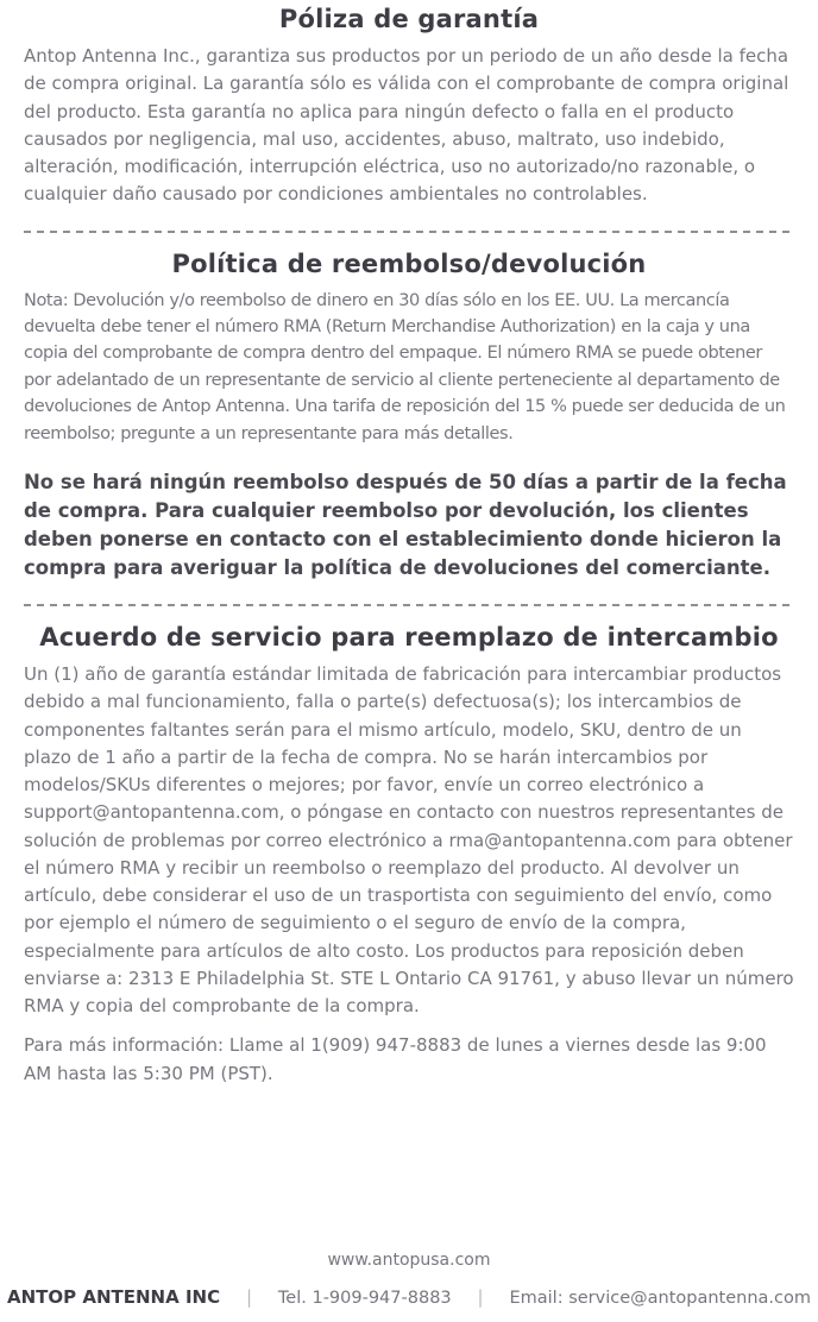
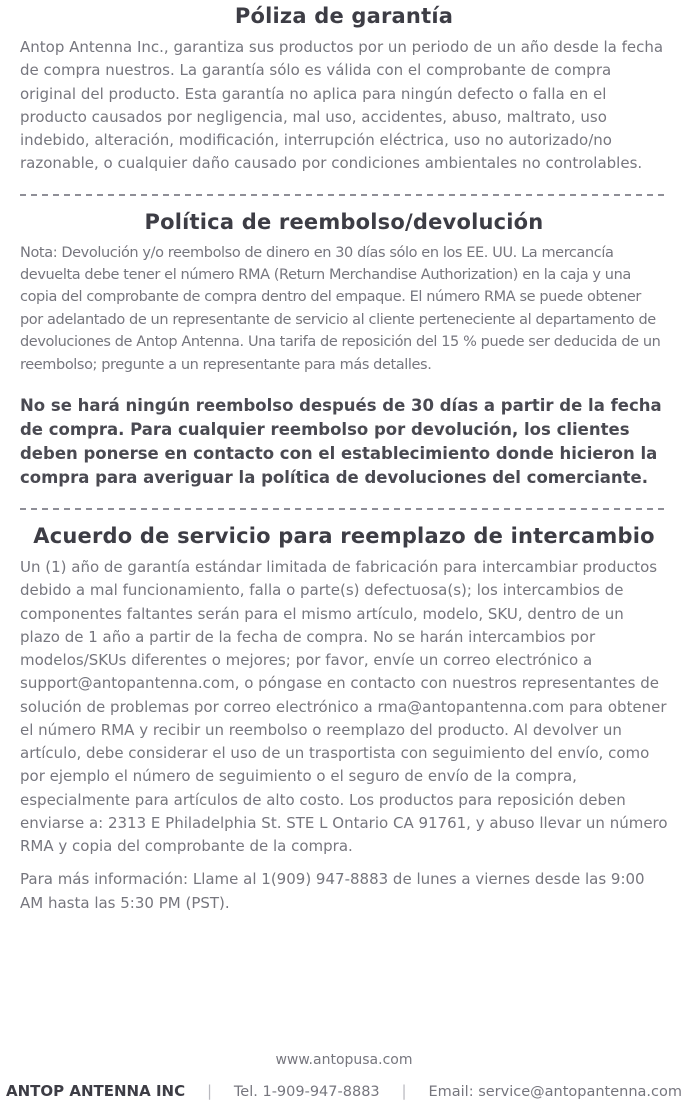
  Póliza de garantía
- Antop Antenna Inc., garantiza sus productos por un periodo de un año desde la fecha de compra original. La garantía sólo es válida con el comprobante de compra original del producto. Esta garantía no aplica para ningún defecto o falla en el producto causados por negligencia, mal uso, accidentes, abuso, maltrato, uso indebido, alteración, modificación, interrupción eléctrica, uso no autorizado/no razonable, o cualquier daño causado por condiciones ambientales no controlables.
+ Antop Antenna Inc., garantiza sus productos por un periodo de un año desde la fecha de compra nuestros. La garantía sólo es válida con el comprobante de compra original del producto. Esta garantía no aplica para ningún defecto o falla en el producto causados por negligencia, mal uso, accidentes, abuso, maltrato, uso indebido, alteración, modificación, interrupción eléctrica, uso no autorizado/no razonable, o cualquier daño causado por condiciones ambientales no controlables.
  Política de reembolso/devolución
  Nota: Devolución y/o reembolso de dinero en 30 días sólo en los EE. UU. La mercancía devuelta debe tener el número RMA (Return Merchandise Authorization) en la caja y una copia del comprobante de compra dentro del empaque. El número RMA se puede obtener por adelantado de un representante de servicio al cliente perteneciente al departamento de devoluciones de Antop Antenna. Una tarifa de reposición del 15 % puede ser deducida de un reembolso; pregunte a un representante para más detalles.
- No se hará ningún reembolso después de 50 días a partir de la fecha de compra. Para cualquier reembolso por devolución, los clientes deben ponerse en contacto con el establecimiento donde hicieron la compra para averiguar la política de devoluciones del comerciante.
+ No se hará ningún reembolso después de 30 días a partir de la fecha de compra. Para cualquier reembolso por devolución, los clientes deben ponerse en contacto con el establecimiento donde hicieron la compra para averiguar la política de devoluciones del comerciante.
  Acuerdo de servicio para reemplazo de intercambio
  Un (1) año de garantía estándar limitada de fabricación para intercambiar productos debido a mal funcionamiento, falla o parte(s) defectuosa(s); los intercambios de componentes faltantes serán para el mismo artículo, modelo, SKU, dentro de un plazo de 1 año a partir de la fecha de compra. No se harán intercambios por modelos/SKUs diferentes o mejores; por favor, envíe un correo electrónico a support@antopantenna.com, o póngase en contacto con nuestros representantes de solución de problemas por correo electrónico a rma@antopantenna.com para obtener el número RMA y recibir un reembolso o reemplazo del producto. Al devolver un artículo, debe considerar el uso de un trasportista con seguimiento del envío, como por ejemplo el número de seguimiento o el seguro de envío de la compra, especialmente para artículos de alto costo. Los productos para reposición deben enviarse a: 2313 E Philadelphia St. STE L Ontario CA 91761, y abuso llevar un número RMA y copia del comprobante de la compra.
  Para más información: Llame al 1(909) 947-8883 de lunes a viernes desde las 9:00 AM hasta las 5:30 PM (PST).
  www.antopusa.com
  ANTOP ANTENNA INC
  |
  Tel. 1-909-947-8883
  |
  Email: service@antopantenna.com
